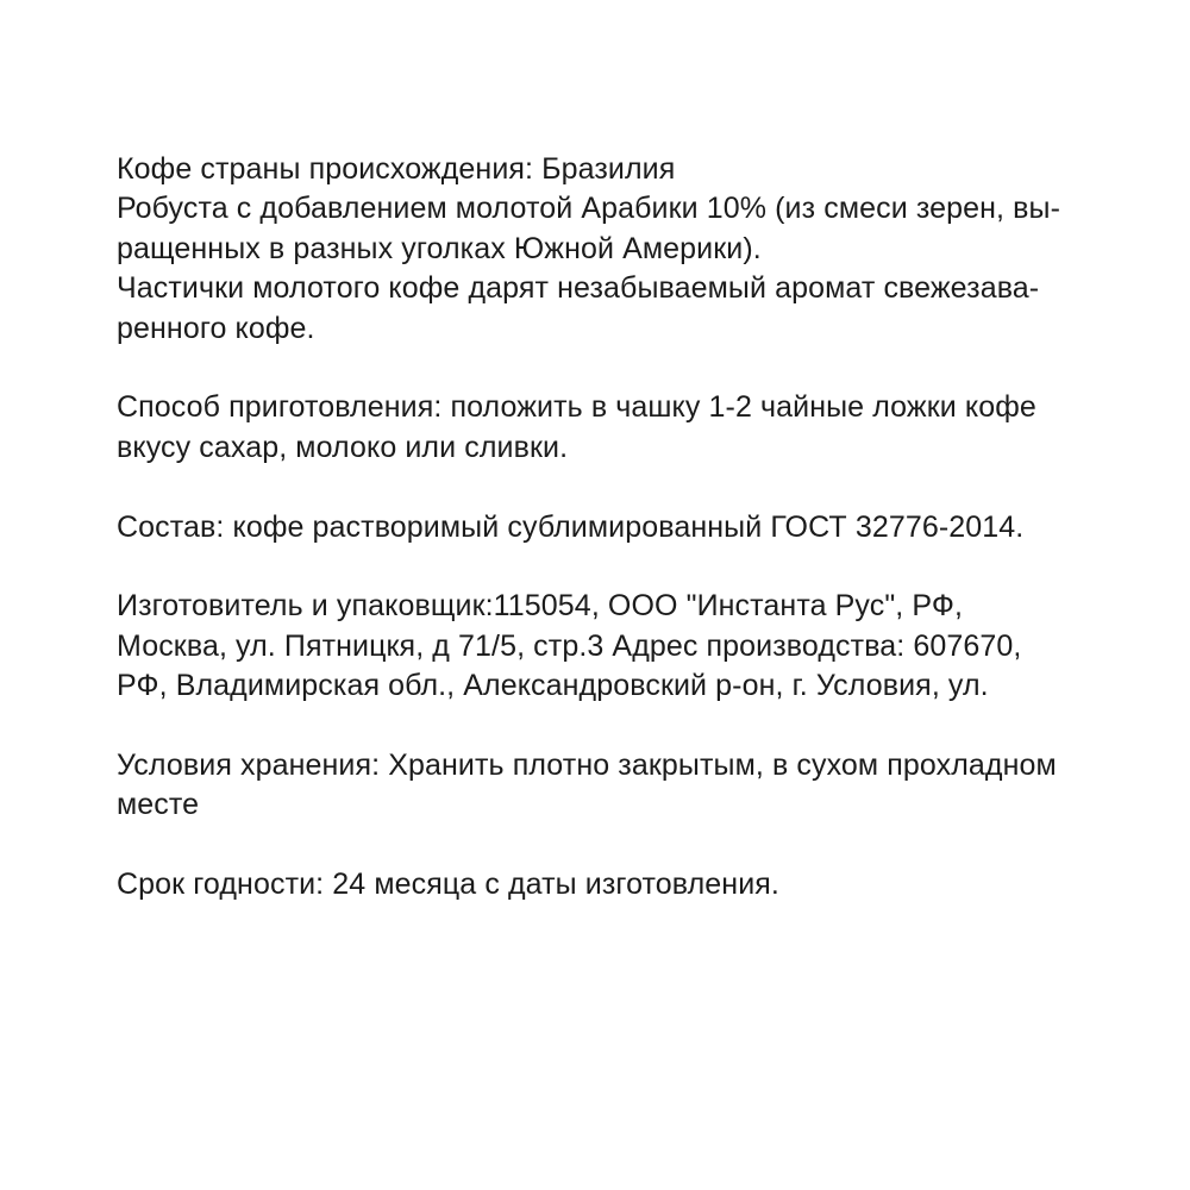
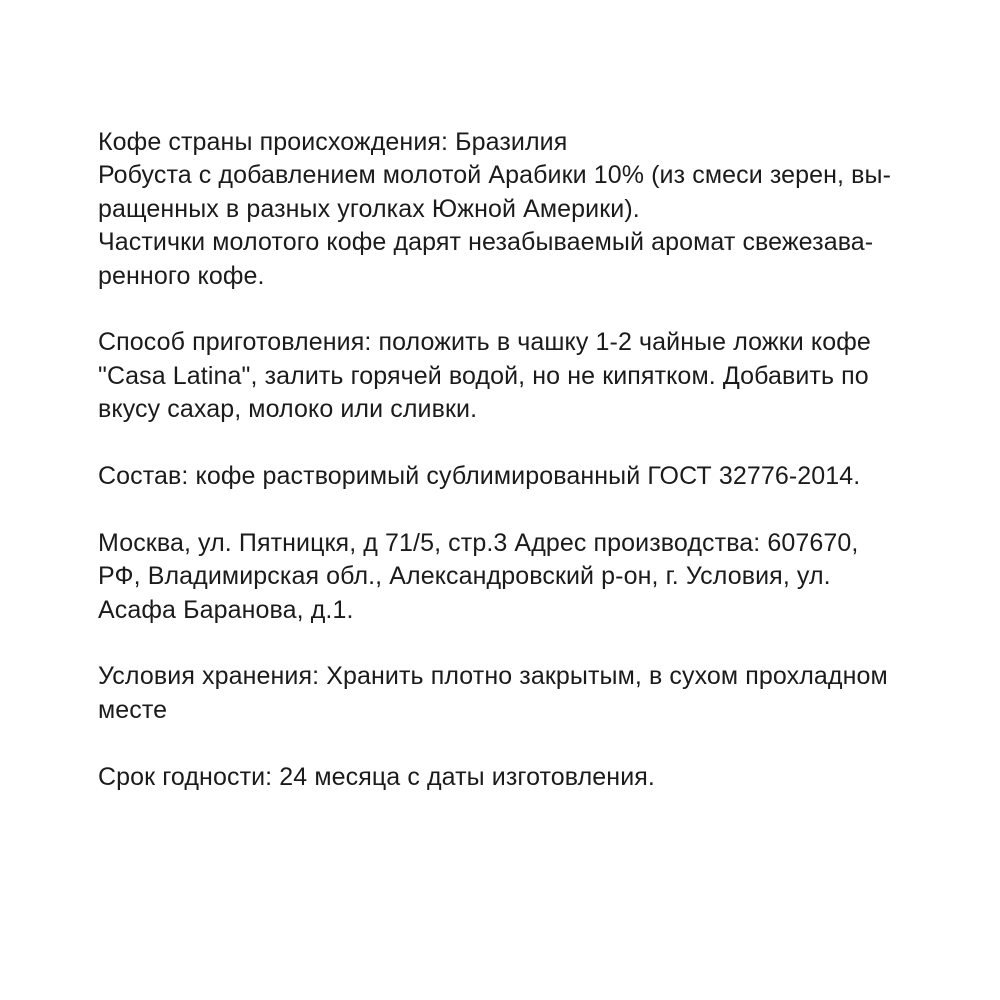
  Кофе страны происхождения: Бразилия
  Робуста с добавлением молотой Арабики 10% (из смеси зерен, вы-
  ращенных в разных уголках Южной Америки).
  Частички молотого кофе дарят незабываемый аромат свежезава-
  ренного кофе.
  Способ приготовления: положить в чашку 1-2 чайные ложки кофе
+ "Casa Latina", залить горячей водой, но не кипятком. Добавить по
  вкусу сахар, молоко или сливки.
  Состав: кофе растворимый сублимированный ГОСТ 32776-2014.
- Изготовитель и упаковщик:115054, ООО "Инстанта Рус", РФ,
  Москва, ул. Пятницкя, д 71/5, стр.3 Адрес производства: 607670,
  РФ, Владимирская обл., Александровский р-он, г. Условия, ул.
+ Асафа Баранова, д.1.
  Условия хранения: Хранить плотно закрытым, в сухом прохладном
  месте
  Срок годности: 24 месяца с даты изготовления.
